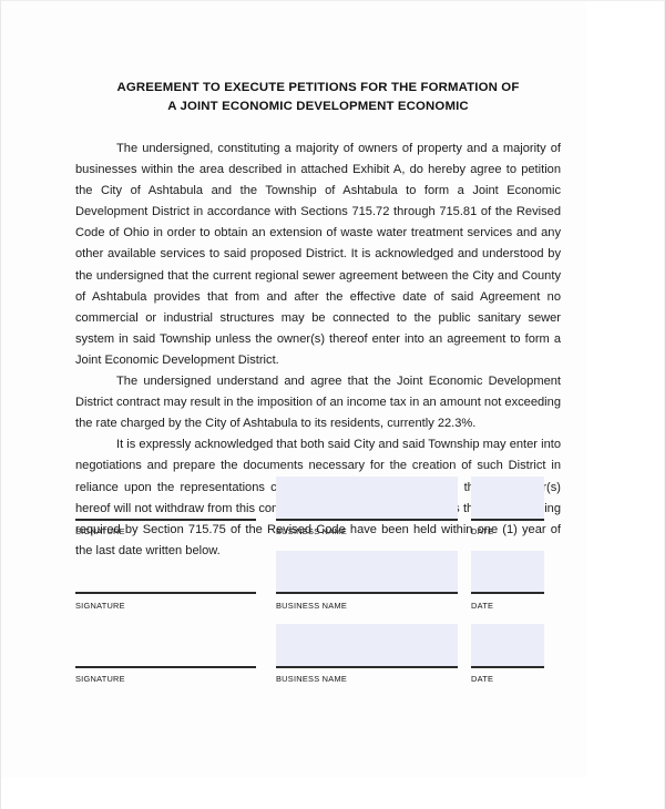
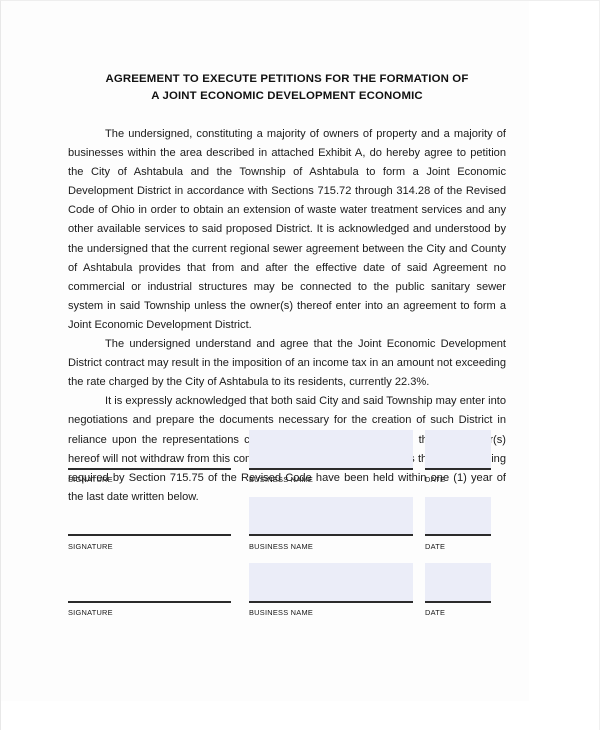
  AGREEMENT TO EXECUTE PETITIONS FOR THE FORMATION OF
  A JOINT ECONOMIC DEVELOPMENT ECONOMIC
- The undersigned, constituting a majority of owners of property and a majority of businesses within the area described in attached Exhibit A, do hereby agree to petition the City of Ashtabula and the Township of Ashtabula to form a Joint Economic Development District in accordance with Sections 715.72 through 715.81 of the Revised Code of Ohio in order to obtain an extension of waste water treatment services and any other available services to said proposed District. It is acknowledged and understood by the undersigned that the current regional sewer agreement between the City and County of Ashtabula provides that from and after the effective date of said Agreement no commercial or industrial structures may be connected to the public sanitary sewer system in said Township unless the owner(s) thereof enter into an agreement to form a Joint Economic Development District.
+ The undersigned, constituting a majority of owners of property and a majority of businesses within the area described in attached Exhibit A, do hereby agree to petition the City of Ashtabula and the Township of Ashtabula to form a Joint Economic Development District in accordance with Sections 715.72 through 314.28 of the Revised Code of Ohio in order to obtain an extension of waste water treatment services and any other available services to said proposed District. It is acknowledged and understood by the undersigned that the current regional sewer agreement between the City and County of Ashtabula provides that from and after the effective date of said Agreement no commercial or industrial structures may be connected to the public sanitary sewer system in said Township unless the owner(s) thereof enter into an agreement to form a Joint Economic Development District.
  The undersigned understand and agree that the Joint Economic Development District contract may result in the imposition of an income tax in an amount not exceeding the rate charged by the City of Ashtabula to its residents, currently 22.3%.
  It is expressly acknowledged that both said City and said Township may enter into negotiations and prepare the documents necessary for the creation of such District in reliance upon the representations c tr(s) hereof will not withdraw from this co ting required by Section 715.75 of the Revised Code have been held within one (1) year of the last date written below.
  SIGNATURE
  BUSINESS NAME
  DATE
  SIGNATURE
  BUSINESS NAME
  DATE
  SIGNATURE
  BUSINESS NAME
  DATE
